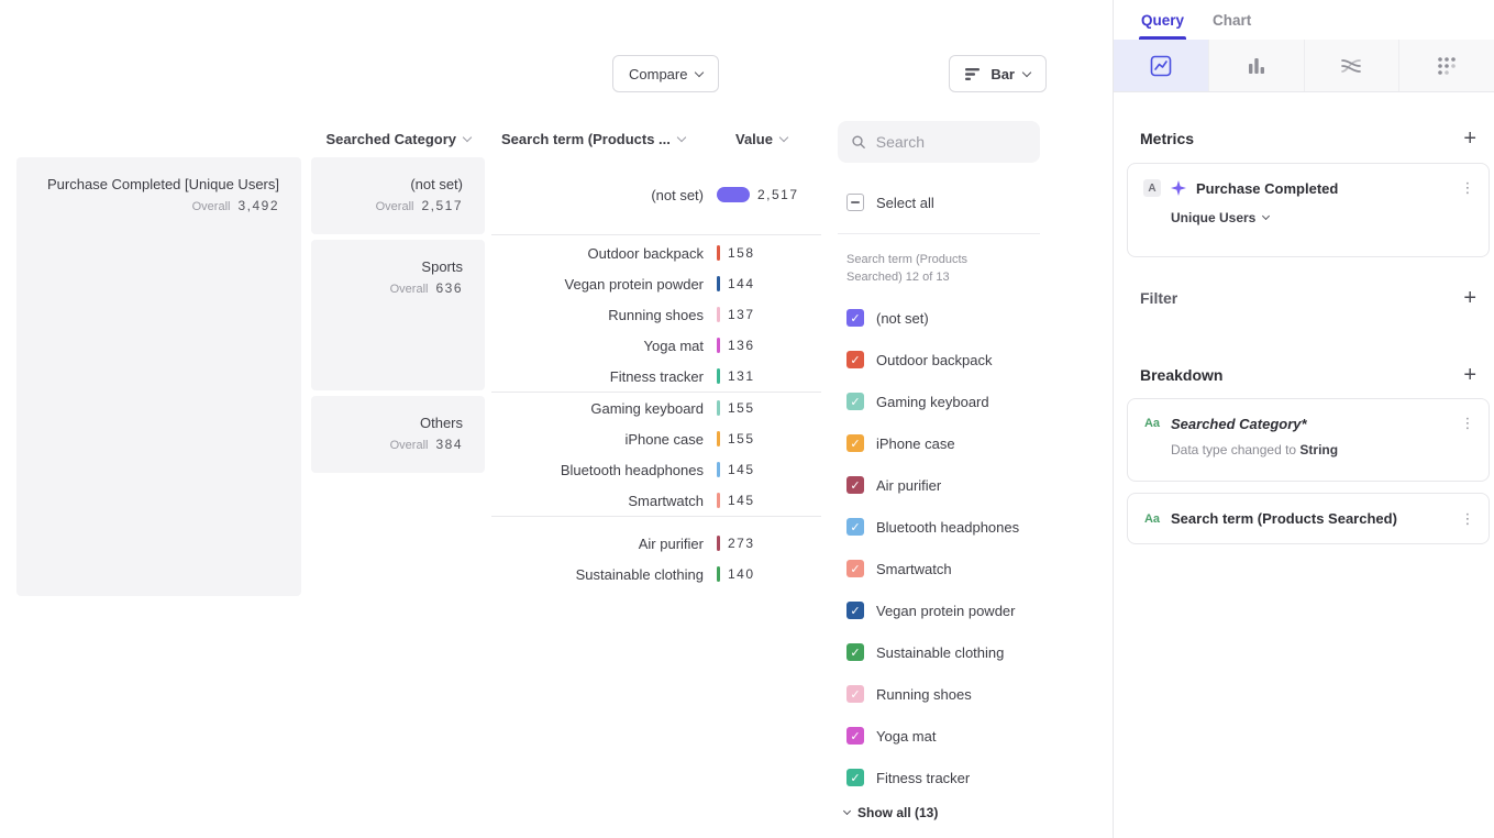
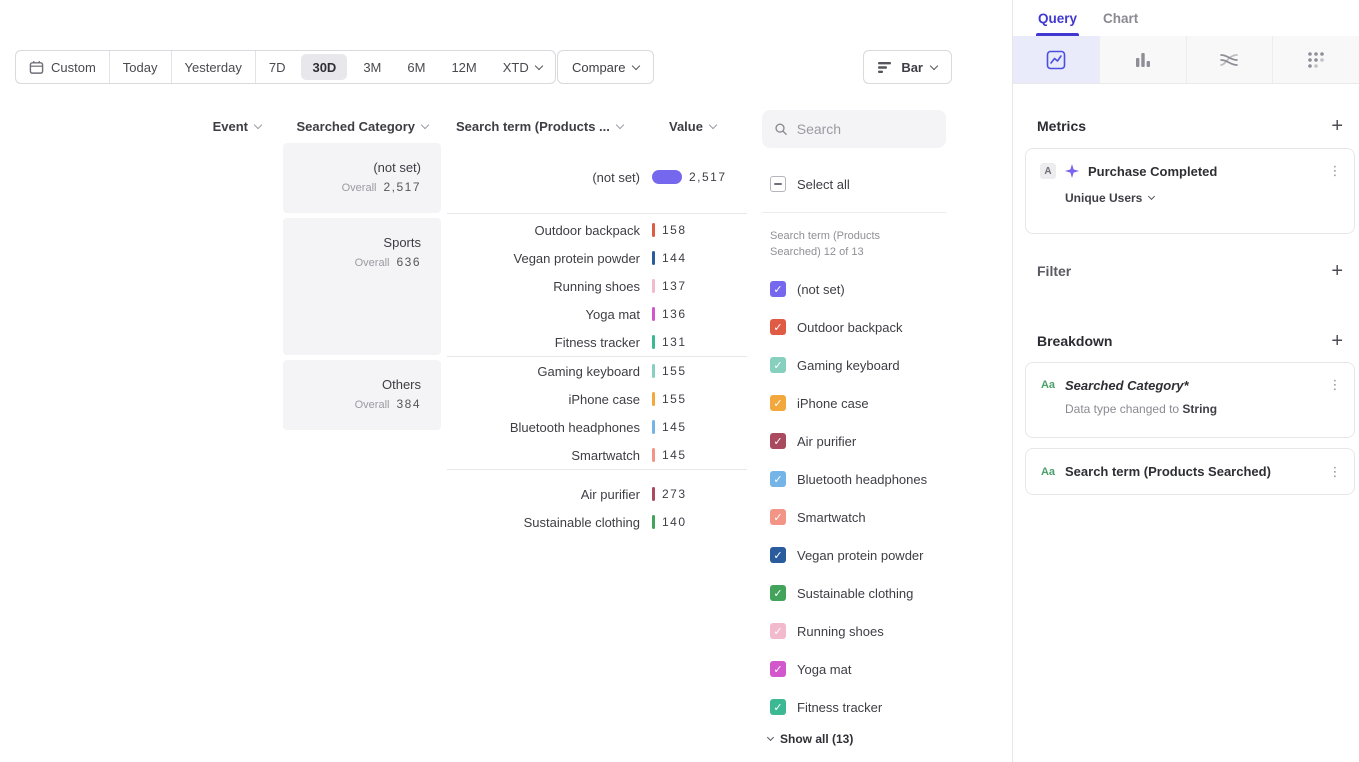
+ Custom
+ Today
+ Yesterday
+ 7D
+ 30D
+ 3M
+ 6M
+ 12M
+ XTD
  Compare
  Bar
+ Event
  Searched Category
  Search term (Products ...
  Value
- Purchase Completed [Unique Users]
- Overall 3,492
  (not set)
  Overall 2,517
  Sports
  Overall 636
  Others
  Overall 384
  (not set)
  2,517
  Outdoor backpack
  158
  Vegan protein powder
  144
  Running shoes
  137
  Yoga mat
  136
  Fitness tracker
  131
  Gaming keyboard
  155
  iPhone case
  155
  Bluetooth headphones
  145
  Smartwatch
  145
  Air purifier
  273
  Sustainable clothing
  140
  Search
  Select all
  Search term (Products Searched) 12 of 13
  ✓
  (not set)
  ✓
  Outdoor backpack
  ✓
  Gaming keyboard
  ✓
  iPhone case
  ✓
  Air purifier
  ✓
  Bluetooth headphones
  ✓
  Smartwatch
  ✓
  Vegan protein powder
  ✓
  Sustainable clothing
  ✓
  Running shoes
  ✓
  Yoga mat
  ✓
  Fitness tracker
  Show all (13)
  Query
  Chart
  Metrics
  +
  A
  Purchase Completed
  ⋮
  Unique Users
  Filter
  +
  Breakdown
  +
  Aa
  Searched Category*
  ⋮
  Data type changed to String
  Aa
  Search term (Products Searched)
  ⋮
